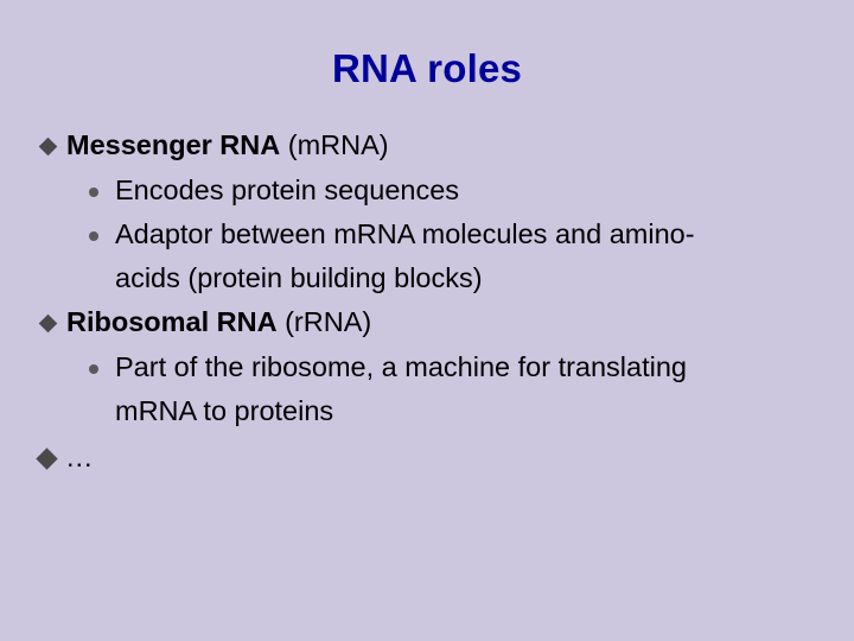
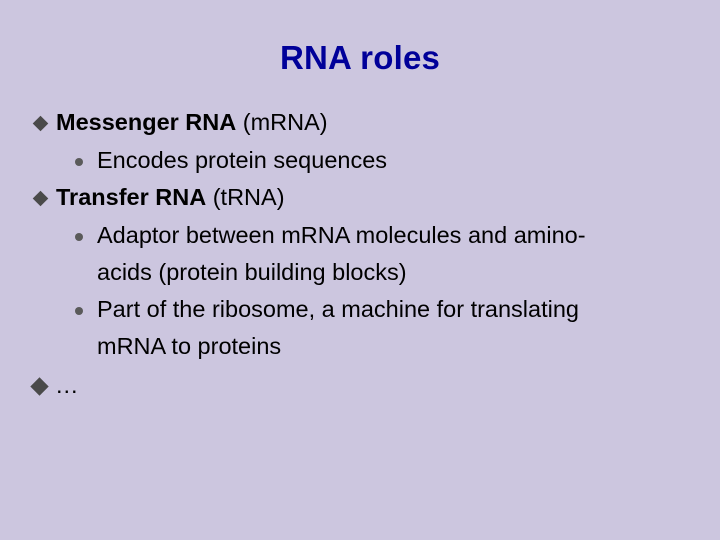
  RNA roles
  Messenger RNA (mRNA)
  Encodes protein sequences
+ Transfer RNA (tRNA)
  Adaptor between mRNA molecules and amino-
  acids (protein building blocks)
- Ribosomal RNA (rRNA)
  Part of the ribosome, a machine for translating
  mRNA to proteins
  ...
